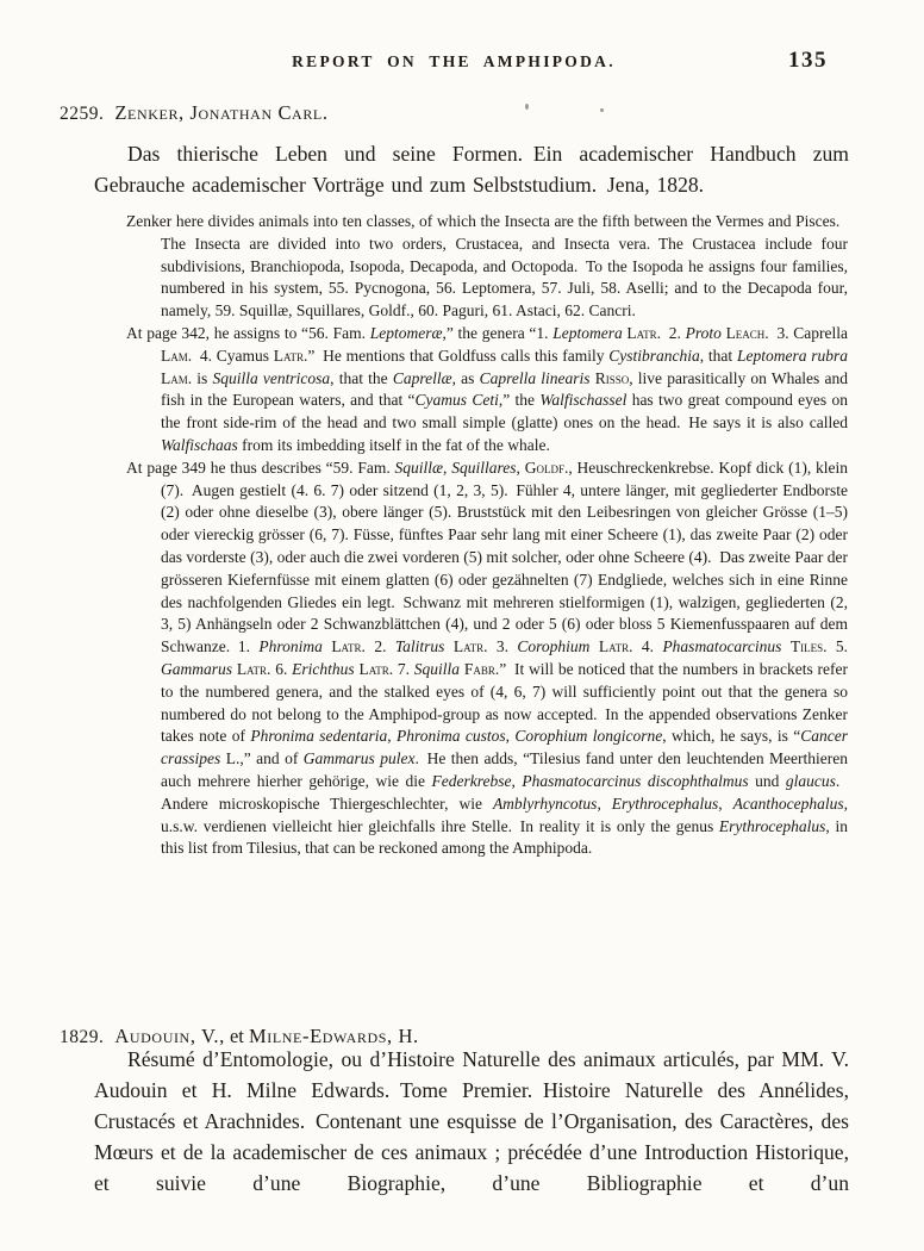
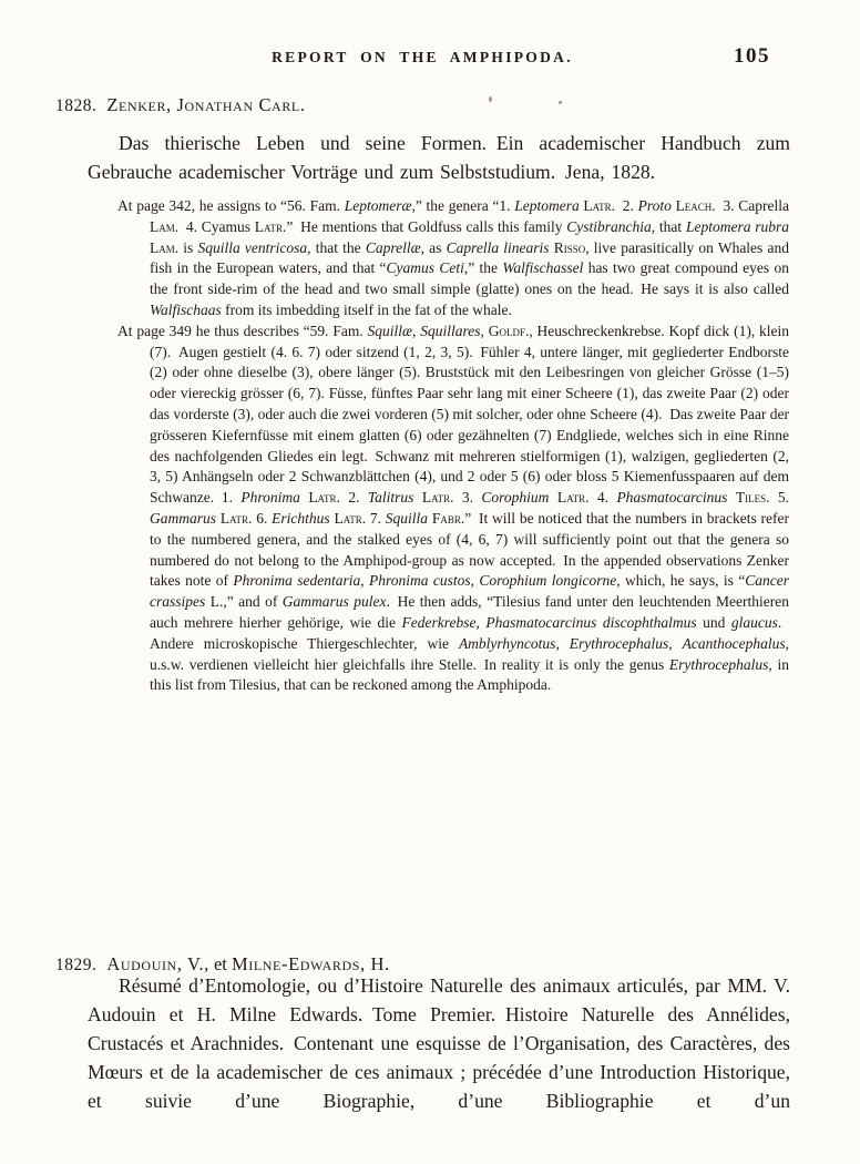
  REPORT ON THE AMPHIPODA.
- 135
+ 105
- 2259. Zenker, Jonathan Carl.
+ 1828. Zenker, Jonathan Carl.
  Das thierische Leben und seine Formen. Ein academischer Handbuch zum Gebrauche academischer Vorträge und zum Selbststudium. Jena, 1828.
- Zenker here divides animals into ten classes, of which the Insecta are the fifth between the Vermes and Pisces. The Insecta are divided into two orders, Crustacea, and Insecta vera. The Crustacea include four subdivisions, Branchiopoda, Isopoda, Decapoda, and Octopoda. To the Isopoda he assigns four families, numbered in his system, 55. Pycnogona, 56. Leptomera, 57. Juli, 58. Aselli; and to the Decapoda four, namely, 59. Squillæ, Squillares, Goldf., 60. Paguri, 61. Astaci, 62. Cancri.
  At page 342, he assigns to “56. Fam. Leptomeræ,” the genera “1. Leptomera Latr. 2. Proto Leach. 3. Caprella Lam. 4. Cyamus Latr.” He mentions that Goldfuss calls this family Cystibranchia, that Leptomera rubra Lam. is Squilla ventricosa, that the Caprellæ, as Caprella linearis Risso, live parasitically on Whales and fish in the European waters, and that “Cyamus Ceti,” the Walfischassel has two great compound eyes on the front side-rim of the head and two small simple (glatte) ones on the head. He says it is also called Walfischaas from its imbedding itself in the fat of the whale.
  At page 349 he thus describes “59. Fam. Squillæ, Squillares, Goldf., Heuschreckenkrebse. Kopf dick (1), klein (7). Augen gestielt (4. 6. 7) oder sitzend (1, 2, 3, 5). Fühler 4, untere länger, mit gegliederter Endborste (2) oder ohne dieselbe (3), obere länger (5). Bruststück mit den Leibesringen von gleicher Grösse (1–5) oder viereckig grösser (6, 7). Füsse, fünftes Paar sehr lang mit einer Scheere (1), das zweite Paar (2) oder das vorderste (3), oder auch die zwei vorderen (5) mit solcher, oder ohne Scheere (4). Das zweite Paar der grösseren Kiefernfüsse mit einem glatten (6) oder gezähnelten (7) Endgliede, welches sich in eine Rinne des nachfolgenden Gliedes ein legt. Schwanz mit mehreren stielformigen (1), walzigen, gegliederten (2, 3, 5) Anhängseln oder 2 Schwanzblättchen (4), und 2 oder 5 (6) oder bloss 5 Kiemenfusspaaren auf dem Schwanze. 1. Phronima Latr. 2. Talitrus Latr. 3. Corophium Latr. 4. Phasmatocarcinus Tiles. 5. Gammarus Latr. 6. Erichthus Latr. 7. Squilla Fabr.” It will be noticed that the numbers in brackets refer to the numbered genera, and the stalked eyes of (4, 6, 7) will sufficiently point out that the genera so numbered do not belong to the Amphipod-group as now accepted. In the appended observations Zenker takes note of Phronima sedentaria, Phronima custos, Corophium longicorne, which, he says, is “Cancer crassipes L.,” and of Gammarus pulex. He then adds, “Tilesius fand unter den leuchtenden Meerthieren auch mehrere hierher gehörige, wie die Federkrebse, Phasmatocarcinus discophthalmus und glaucus. Andere microskopische Thiergeschlechter, wie Amblyrhyncotus, Erythrocephalus, Acanthocephalus, u.s.w. verdienen vielleicht hier gleichfalls ihre Stelle. In reality it is only the genus Erythrocephalus, in this list from Tilesius, that can be reckoned among the Amphipoda.
  1829. Audouin, V., et Milne-Edwards, H.
  Résumé d’Entomologie, ou d’Histoire Naturelle des animaux articulés, par MM. V. Audouin et H. Milne Edwards. Tome Premier. Histoire Naturelle des Annélides, Crustacés et Arachnides. Contenant une esquisse de l’Organisation, des Caractères, des Mœurs et de la academischer de ces animaux ; précédée d’une Introduction Historique, et suivie d’une Biographie, d’une Bibliographie et d’un
